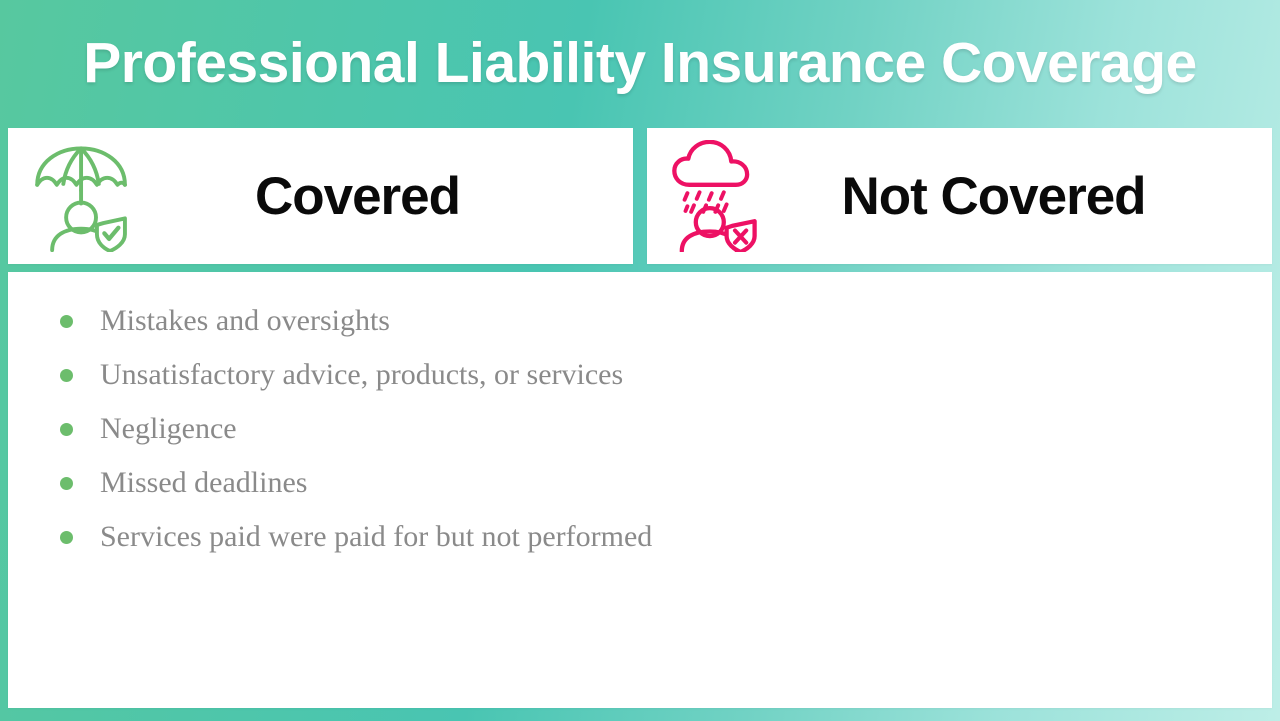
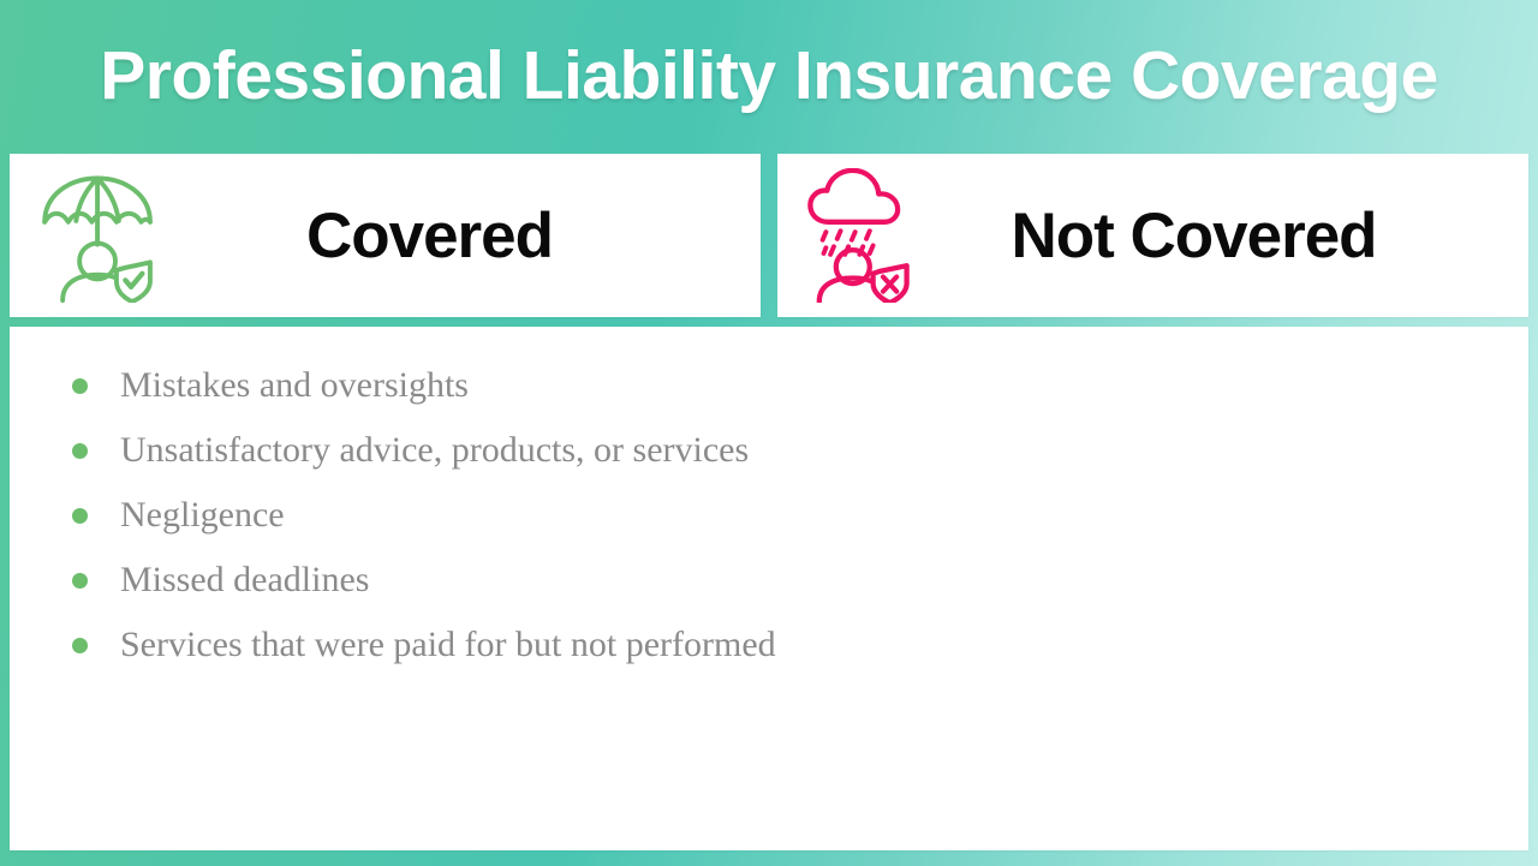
  Professional Liability Insurance Coverage
  Covered
  Not Covered
  Mistakes and oversights
  Unsatisfactory advice, products, or services
  Negligence
  Missed deadlines
- Services paid were paid for but not performed
+ Services that were paid for but not performed
